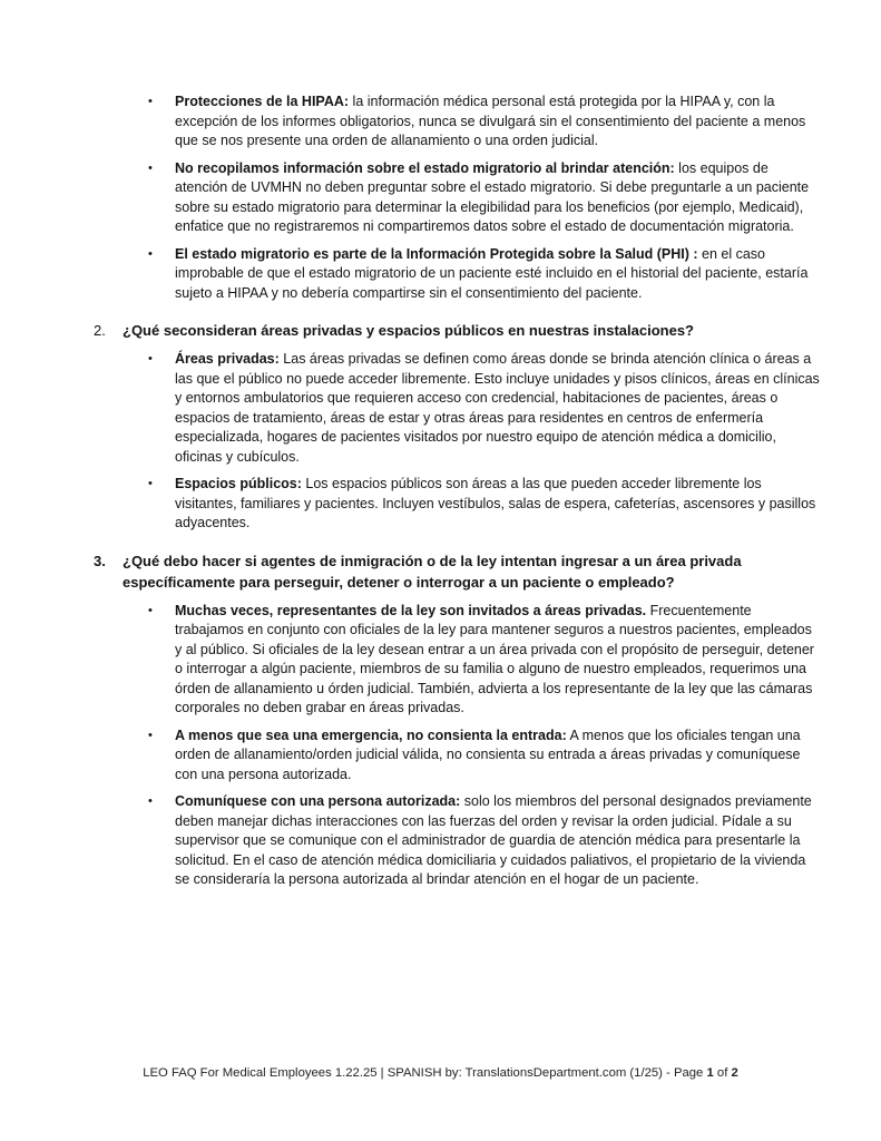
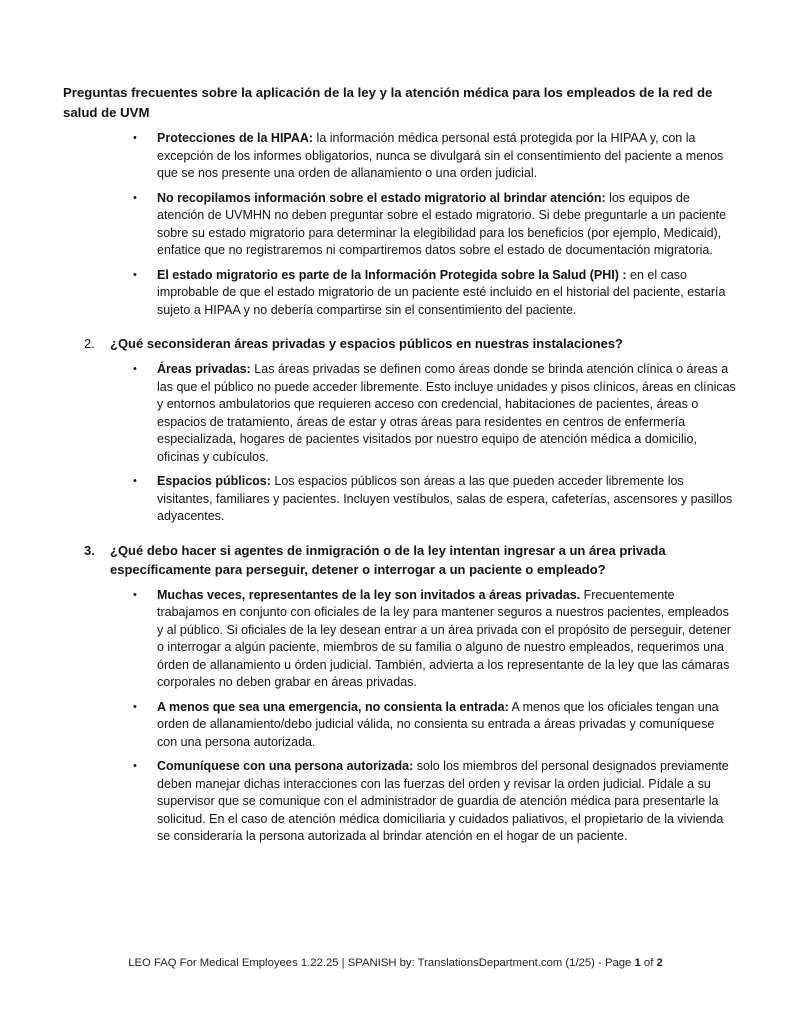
+ Preguntas frecuentes sobre la aplicación de la ley y la atención médica para los empleados de la red de salud de UVM
  •
  Protecciones de la HIPAA: la información médica personal está protegida por la HIPAA y, con la excepción de los informes obligatorios, nunca se divulgará sin el consentimiento del paciente a menos que se nos presente una orden de allanamiento o una orden judicial.
  •
  No recopilamos información sobre el estado migratorio al brindar atención: los equipos de atención de UVMHN no deben preguntar sobre el estado migratorio. Si debe preguntarle a un paciente sobre su estado migratorio para determinar la elegibilidad para los beneficios (por ejemplo, Medicaid), enfatice que no registraremos ni compartiremos datos sobre el estado de documentación migratoria.
  •
  El estado migratorio es parte de la Información Protegida sobre la Salud (PHI) : en el caso improbable de que el estado migratorio de un paciente esté incluido en el historial del paciente, estaría sujeto a HIPAA y no debería compartirse sin el consentimiento del paciente.
  2.
  ¿Qué seconsideran áreas privadas y espacios públicos en nuestras instalaciones?
  •
  Áreas privadas: Las áreas privadas se definen como áreas donde se brinda atención clínica o áreas a las que el público no puede acceder libremente. Esto incluye unidades y pisos clínicos, áreas en clínicas y entornos ambulatorios que requieren acceso con credencial, habitaciones de pacientes, áreas o espacios de tratamiento, áreas de estar y otras áreas para residentes en centros de enfermería especializada, hogares de pacientes visitados por nuestro equipo de atención médica a domicilio, oficinas y cubículos.
  •
  Espacios públicos: Los espacios públicos son áreas a las que pueden acceder libremente los visitantes, familiares y pacientes. Incluyen vestíbulos, salas de espera, cafeterías, ascensores y pasillos adyacentes.
  3.
  ¿Qué debo hacer si agentes de inmigración o de la ley intentan ingresar a un área privada específicamente para perseguir, detener o interrogar a un paciente o empleado?
  •
  Muchas veces, representantes de la ley son invitados a áreas privadas. Frecuentemente trabajamos en conjunto con oficiales de la ley para mantener seguros a nuestros pacientes, empleados y al público. Si oficiales de la ley desean entrar a un área privada con el propósito de perseguir, detener o interrogar a algún paciente, miembros de su familia o alguno de nuestro empleados, requerimos una órden de allanamiento u órden judicial. También, advierta a los representante de la ley que las cámaras corporales no deben grabar en áreas privadas.
  •
- A menos que sea una emergencia, no consienta la entrada: A menos que los oficiales tengan una orden de allanamiento/orden judicial válida, no consienta su entrada a áreas privadas y comuníquese con una persona autorizada.
+ A menos que sea una emergencia, no consienta la entrada: A menos que los oficiales tengan una orden de allanamiento/debo judicial válida, no consienta su entrada a áreas privadas y comuníquese con una persona autorizada.
  •
  Comuníquese con una persona autorizada: solo los miembros del personal designados previamente deben manejar dichas interacciones con las fuerzas del orden y revisar la orden judicial. Pídale a su supervisor que se comunique con el administrador de guardia de atención médica para presentarle la solicitud. En el caso de atención médica domiciliaria y cuidados paliativos, el propietario de la vivienda se consideraría la persona autorizada al brindar atención en el hogar de un paciente.
  LEO FAQ For Medical Employees 1.22.25 | SPANISH by: TranslationsDepartment.com (1/25) - Page 1 of 2
